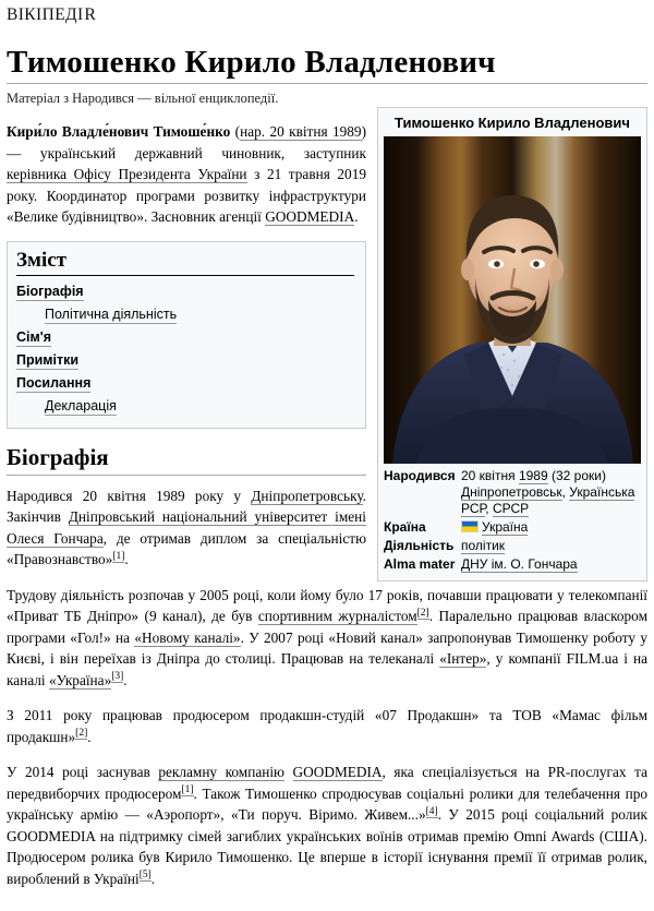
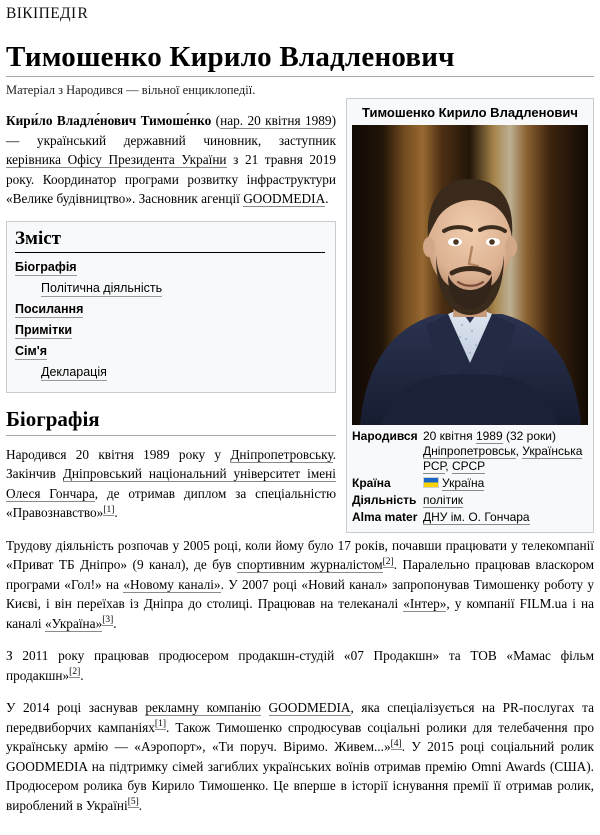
  Тимошенко Кирило Владленович
  Народився	20 квітня 1989 (32 роки) Дніпропетровськ, Українська РСР, СРСР
  Країна	Україна
  Діяльність	політик
  Alma mater	ДНУ ім. О. Гончара
  Тимошенко Кирило Владленович
  Матеріал з Народився — вільної енциклопедії.
  Кири́ло Владле́нович Тимоше́нко (нар. 20 квітня 1989) — український державний чиновник, заступник керівника Офісу Президента України з 21 травня 2019 року. Координатор програми розвитку інфраструктури «Велике будівництво». Засновник агенції GOODMEDIA.
  Зміст
  Біографія
  Політична діяльність
- Сім'я
+ Посилання
  Примітки
- Посилання
+ Сім'я
  Декларація
  Біографія
  Народився 20 квітня 1989 року у Дніпропетровську. Закінчив Дніпровський національний університет імені Олеся Гончара, де отримав диплом за спеціальністю «Правознавство»[1].
  Трудову діяльність розпочав у 2005 році, коли йому було 17 років, почавши працювати у телекомпанії «Приват ТБ Дніпро» (9 канал), де був спортивним журналістом[2]. Паралельно працював власкором програми «Гол!» на «Новому каналі». У 2007 році «Новий канал» запропонував Тимошенку роботу у Києві, і він переїхав із Дніпра до столиці. Працював на телеканалі «Інтер», у компанії FILM.ua і на каналі «Україна»[3].
  З 2011 року працював продюсером продакшн-студій «07 Продакшн» та ТОВ «Мамас фільм продакшн»[2].
- У 2014 році заснував рекламну компанію GOODMEDIA, яка спеціалізується на PR-послугах та передвиборчих продюсером[1]. Також Тимошенко спродюсував соціальні ролики для телебачення про українську армію — «Аэропорт», «Ти поруч. Віримо. Живем...»[4]. У 2015 році соціальний ролик GOODMEDIA на підтримку сімей загиблих українських воїнів отримав премію Omni Awards (США). Продюсером ролика був Кирило Тимошенко. Це вперше в історії існування премії її отримав ролик, вироблений в Україні[5].
+ У 2014 році заснував рекламну компанію GOODMEDIA, яка спеціалізується на PR-послугах та передвиборчих кампаніях[1]. Також Тимошенко спродюсував соціальні ролики для телебачення про українську армію — «Аэропорт», «Ти поруч. Віримо. Живем...»[4]. У 2015 році соціальний ролик GOODMEDIA на підтримку сімей загиблих українських воїнів отримав премію Omni Awards (США). Продюсером ролика був Кирило Тимошенко. Це вперше в історії існування премії її отримав ролик, вироблений в Україні[5].
